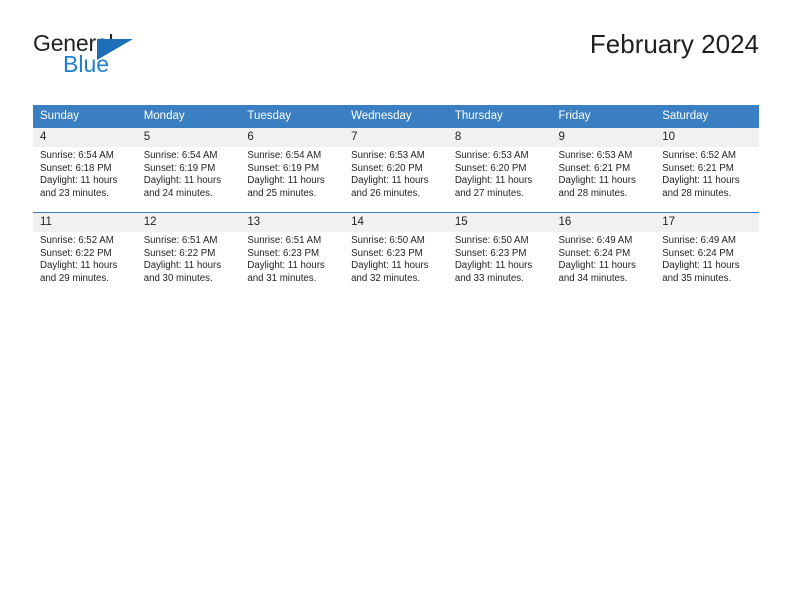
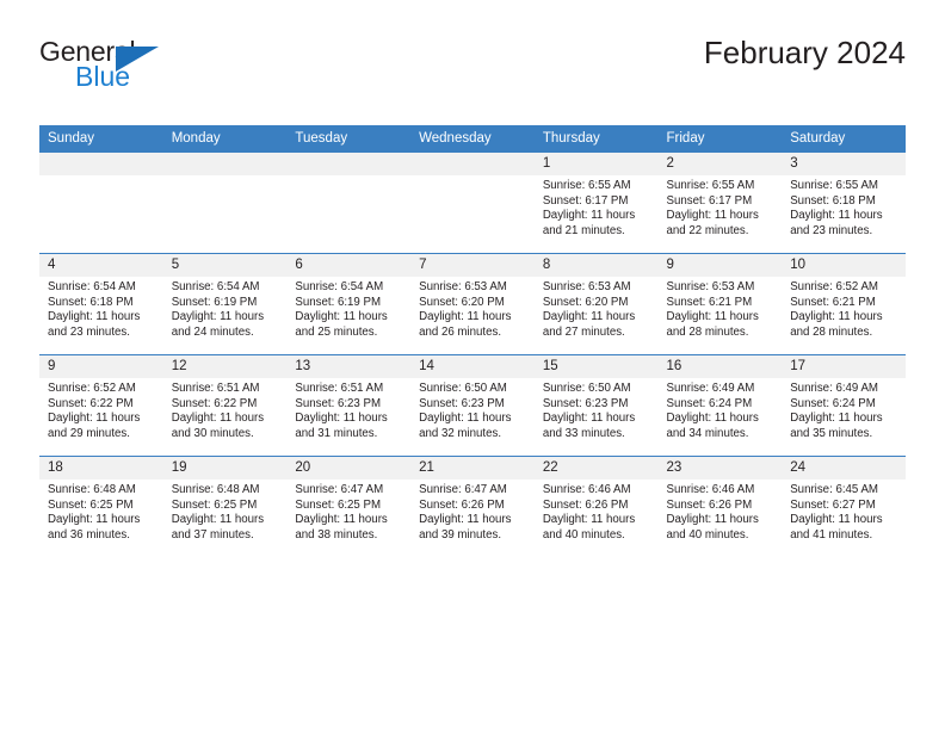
  General
  Blue
  February 2024
  Sunday	Monday	Tuesday	Wednesday	Thursday	Friday	Saturday
+ 				1Sunrise: 6:55 AMSunset: 6:17 PMDaylight: 11 hoursand 21 minutes.	2Sunrise: 6:55 AMSunset: 6:17 PMDaylight: 11 hoursand 22 minutes.	3Sunrise: 6:55 AMSunset: 6:18 PMDaylight: 11 hoursand 23 minutes.
  4Sunrise: 6:54 AMSunset: 6:18 PMDaylight: 11 hoursand 23 minutes.	5Sunrise: 6:54 AMSunset: 6:19 PMDaylight: 11 hoursand 24 minutes.	6Sunrise: 6:54 AMSunset: 6:19 PMDaylight: 11 hoursand 25 minutes.	7Sunrise: 6:53 AMSunset: 6:20 PMDaylight: 11 hoursand 26 minutes.	8Sunrise: 6:53 AMSunset: 6:20 PMDaylight: 11 hoursand 27 minutes.	9Sunrise: 6:53 AMSunset: 6:21 PMDaylight: 11 hoursand 28 minutes.	10Sunrise: 6:52 AMSunset: 6:21 PMDaylight: 11 hoursand 28 minutes.
- 11Sunrise: 6:52 AMSunset: 6:22 PMDaylight: 11 hoursand 29 minutes.	12Sunrise: 6:51 AMSunset: 6:22 PMDaylight: 11 hoursand 30 minutes.	13Sunrise: 6:51 AMSunset: 6:23 PMDaylight: 11 hoursand 31 minutes.	14Sunrise: 6:50 AMSunset: 6:23 PMDaylight: 11 hoursand 32 minutes.	15Sunrise: 6:50 AMSunset: 6:23 PMDaylight: 11 hoursand 33 minutes.	16Sunrise: 6:49 AMSunset: 6:24 PMDaylight: 11 hoursand 34 minutes.	17Sunrise: 6:49 AMSunset: 6:24 PMDaylight: 11 hoursand 35 minutes.
+ 9Sunrise: 6:52 AMSunset: 6:22 PMDaylight: 11 hoursand 29 minutes.	12Sunrise: 6:51 AMSunset: 6:22 PMDaylight: 11 hoursand 30 minutes.	13Sunrise: 6:51 AMSunset: 6:23 PMDaylight: 11 hoursand 31 minutes.	14Sunrise: 6:50 AMSunset: 6:23 PMDaylight: 11 hoursand 32 minutes.	15Sunrise: 6:50 AMSunset: 6:23 PMDaylight: 11 hoursand 33 minutes.	16Sunrise: 6:49 AMSunset: 6:24 PMDaylight: 11 hoursand 34 minutes.	17Sunrise: 6:49 AMSunset: 6:24 PMDaylight: 11 hoursand 35 minutes.
+ 18Sunrise: 6:48 AMSunset: 6:25 PMDaylight: 11 hoursand 36 minutes.	19Sunrise: 6:48 AMSunset: 6:25 PMDaylight: 11 hoursand 37 minutes.	20Sunrise: 6:47 AMSunset: 6:25 PMDaylight: 11 hoursand 38 minutes.	21Sunrise: 6:47 AMSunset: 6:26 PMDaylight: 11 hoursand 39 minutes.	22Sunrise: 6:46 AMSunset: 6:26 PMDaylight: 11 hoursand 40 minutes.	23Sunrise: 6:46 AMSunset: 6:26 PMDaylight: 11 hoursand 40 minutes.	24Sunrise: 6:45 AMSunset: 6:27 PMDaylight: 11 hoursand 41 minutes.
